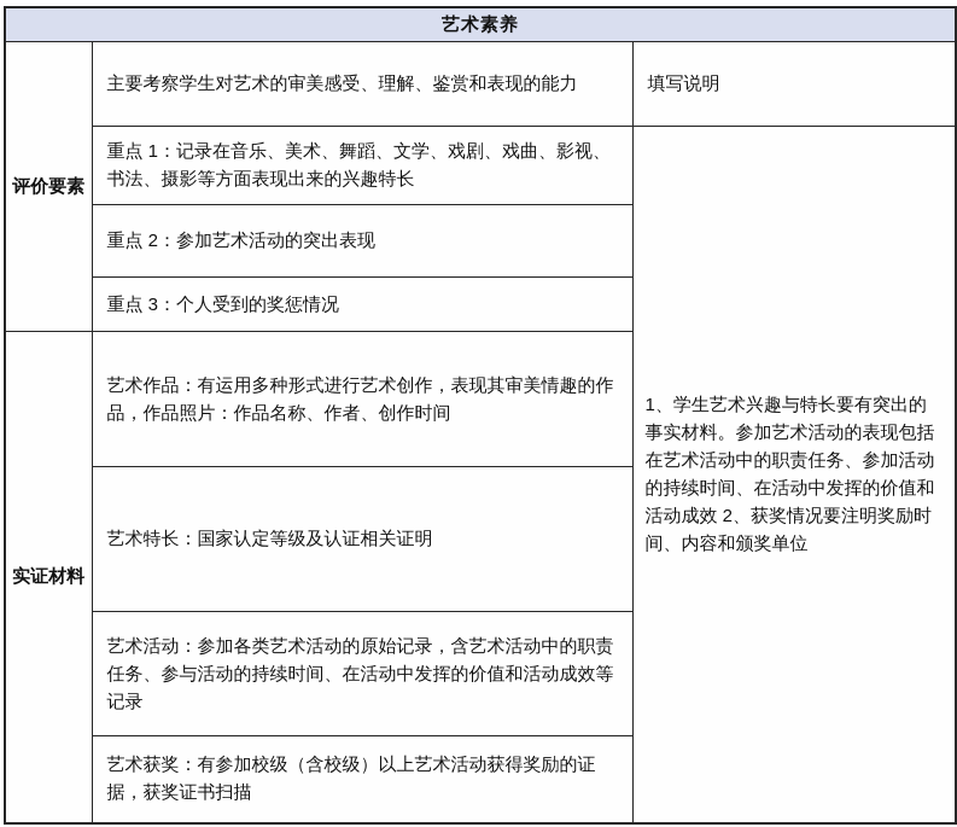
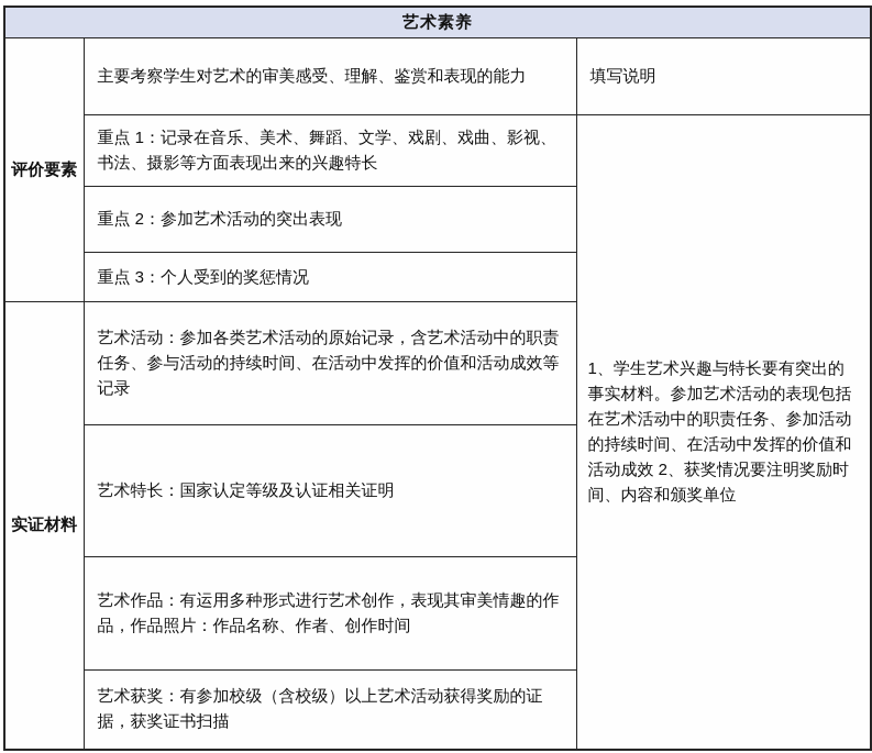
  艺术素养
  评价要素	主要考察学生对艺术的审美感受、理解、鉴赏和表现的能力	填写说明
  重点 1：记录在音乐、美术、舞蹈、文学、戏剧、戏曲、影视、书法、摄影等方面表现出来的兴趣特长	1、学生艺术兴趣与特长要有突出的事实材料。参加艺术活动的表现包括在艺术活动中的职责任务、参加活动的持续时间、在活动中发挥的价值和活动成效 2、获奖情况要注明奖励时间、内容和颁奖单位
  重点 2：参加艺术活动的突出表现
  重点 3：个人受到的奖惩情况
- 实证材料	艺术作品：有运用多种形式进行艺术创作，表现其审美情趣的作品，作品照片：作品名称、作者、创作时间
+ 实证材料	艺术活动：参加各类艺术活动的原始记录，含艺术活动中的职责任务、参与活动的持续时间、在活动中发挥的价值和活动成效等记录
  艺术特长：国家认定等级及认证相关证明
- 艺术活动：参加各类艺术活动的原始记录，含艺术活动中的职责任务、参与活动的持续时间、在活动中发挥的价值和活动成效等记录
+ 艺术作品：有运用多种形式进行艺术创作，表现其审美情趣的作品，作品照片：作品名称、作者、创作时间
  艺术获奖：有参加校级（含校级）以上艺术活动获得奖励的证据，获奖证书扫描
